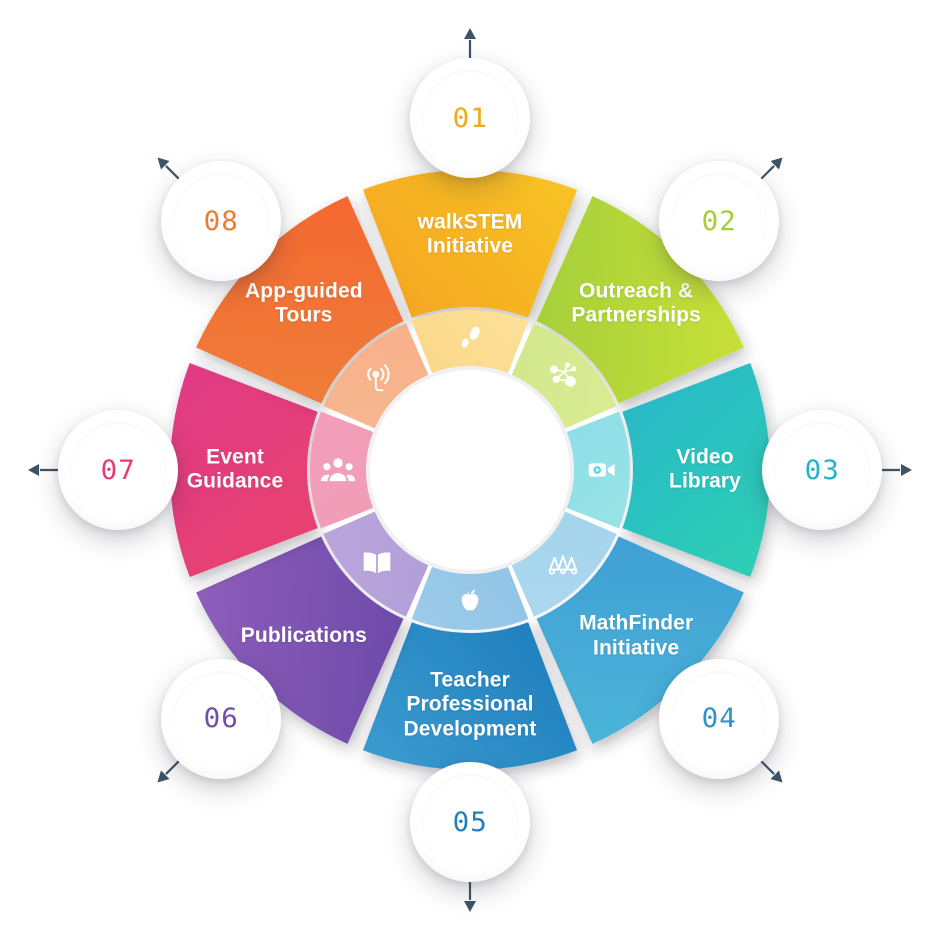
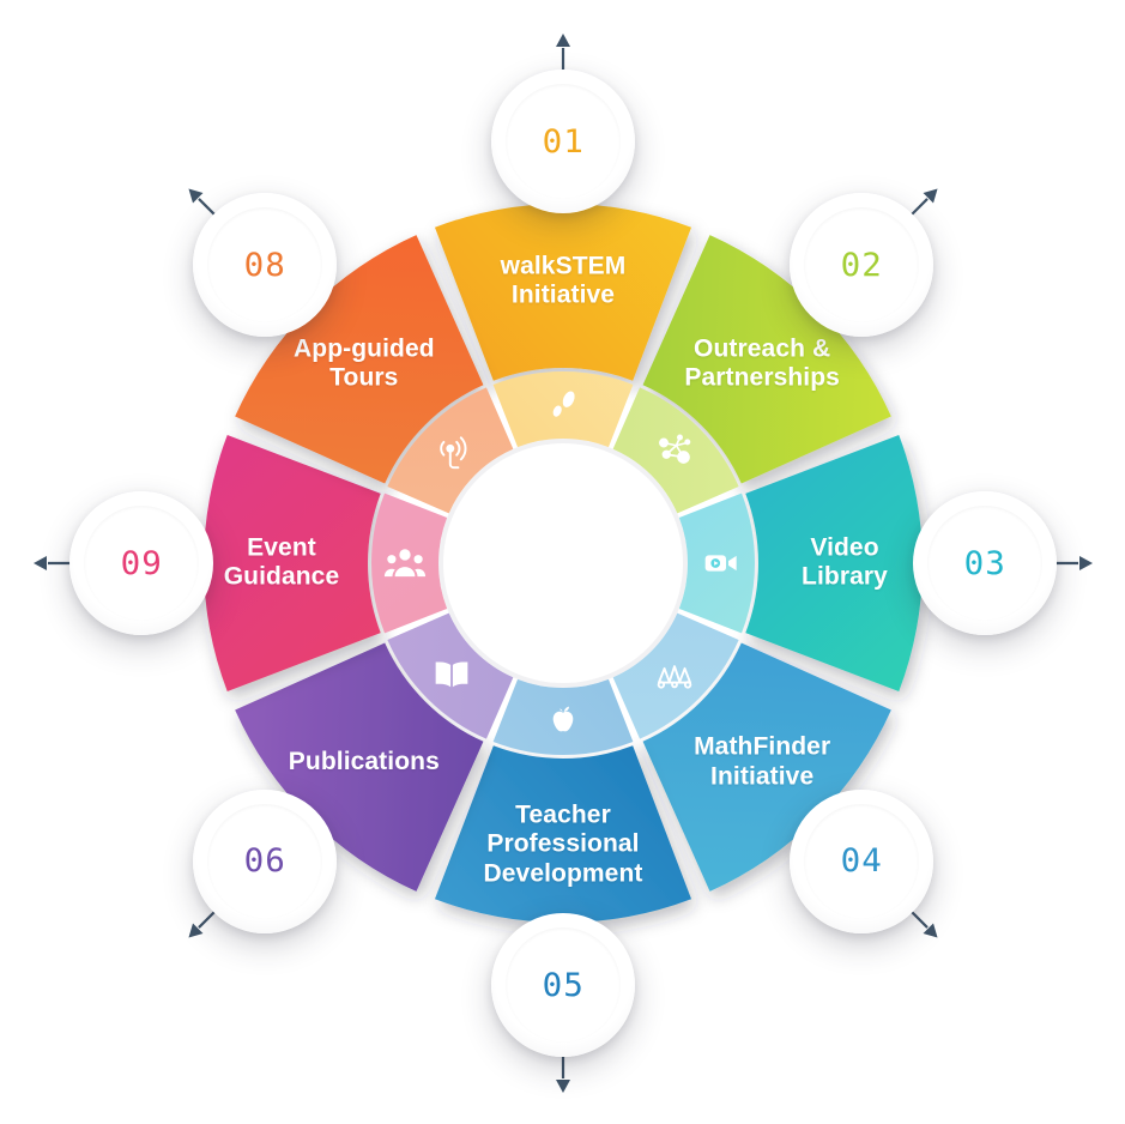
  walkSTEM
  Initiative
  01
  Outreach &
  Partnerships
  02
  Video
  Library
  03
  MathFinder
  Initiative
  04
  Teacher
  Professional
  Development
  05
  Publications
  06
  Event
  Guidance
- 07
+ 09
  App-guided
  Tours
  08
